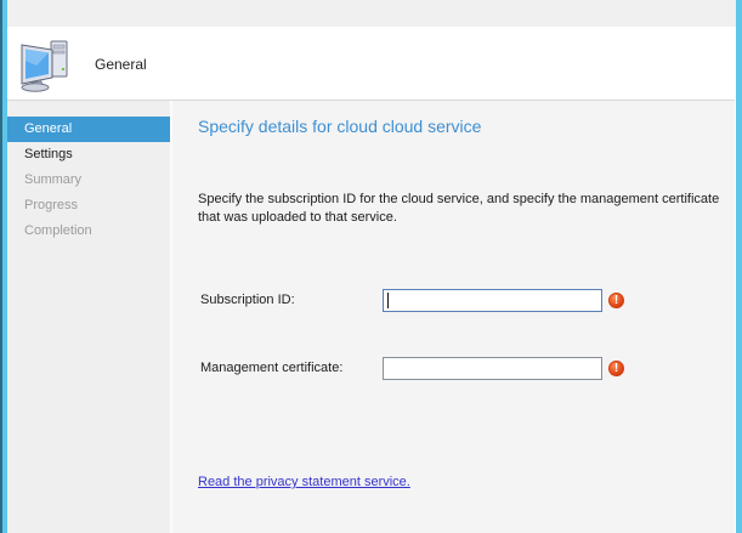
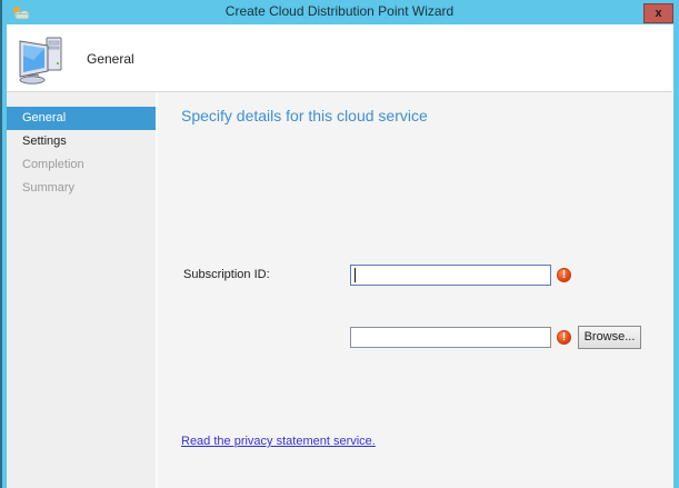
+ Create Cloud Distribution Point Wizard
+ x
  General
  General
  Settings
- Summary
+ Completion
- Progress
- Completion
+ Summary
- Specify details for cloud cloud service
+ Specify details for this cloud service
- Specify the subscription ID for the cloud service, and specify the management certificate that was uploaded to that service.
  Subscription ID:
  !
- Management certificate:
  !
+ Browse...
  Read the privacy statement service.
